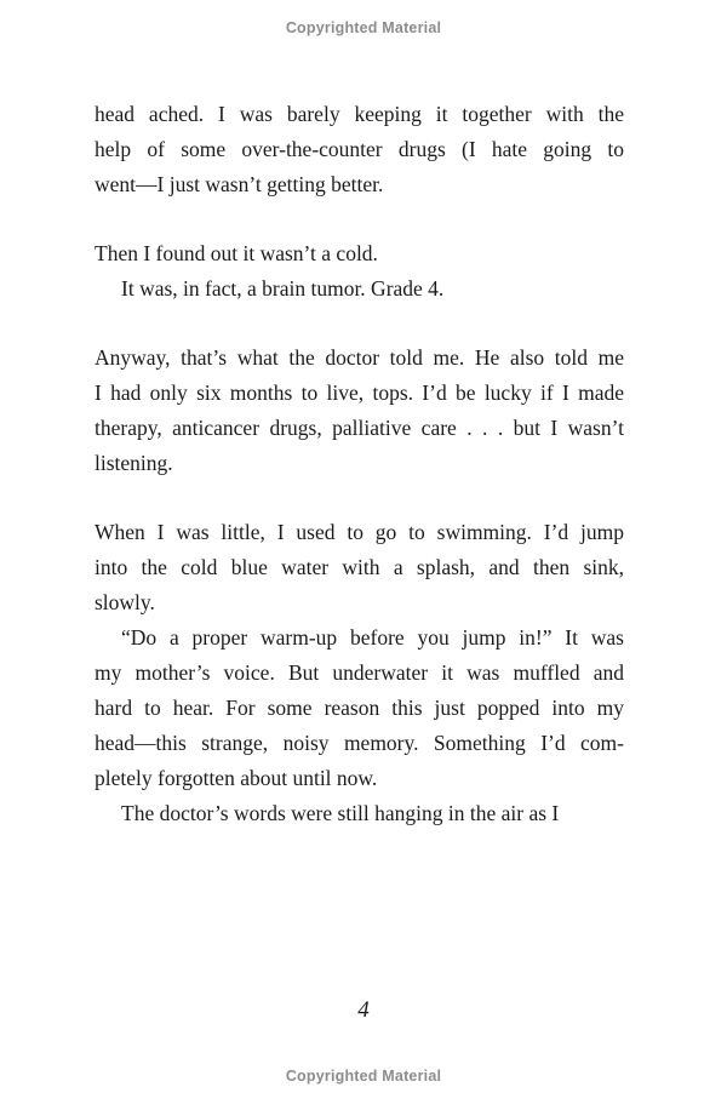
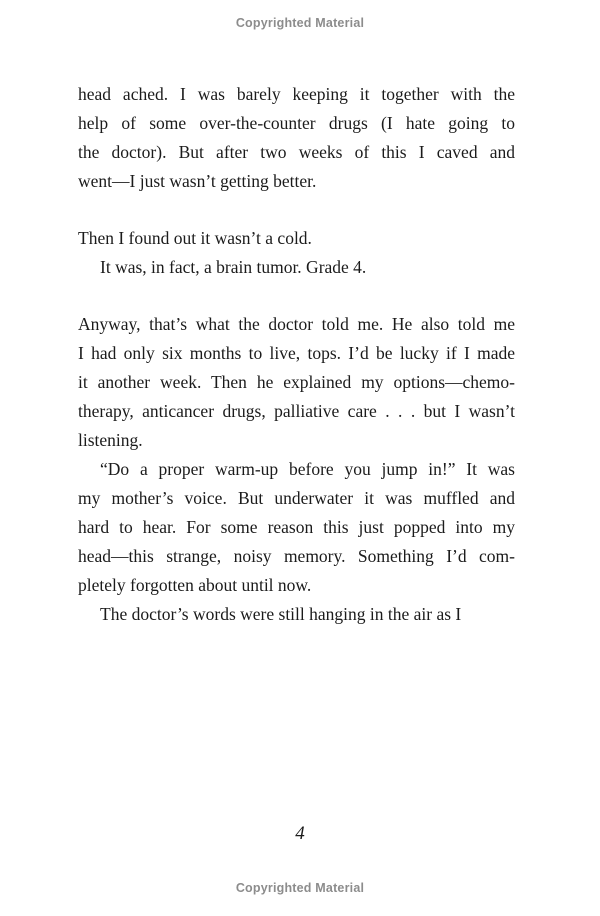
  Copyrighted Material
  head ached. I was barely keeping it together with the
  help of some over-the-counter drugs (I hate going to
+ the doctor). But after two weeks of this I caved and
  went—I just wasn’t getting better.
  Then I found out it wasn’t a cold.
  It was, in fact, a brain tumor. Grade 4.
  Anyway, that’s what the doctor told me. He also told me
  I had only six months to live, tops. I’d be lucky if I made
+ it another week. Then he explained my options—chemo-
  therapy, anticancer drugs, palliative care . . . but I wasn’t
  listening.
- When I was little, I used to go to swimming. I’d jump
- into the cold blue water with a splash, and then sink,
- slowly.
  “Do a proper warm-up before you jump in!” It was
  my mother’s voice. But underwater it was muffled and
  hard to hear. For some reason this just popped into my
  head—this strange, noisy memory. Something I’d com-
  pletely forgotten about until now.
  The doctor’s words were still hanging in the air as I
  4
  Copyrighted Material
